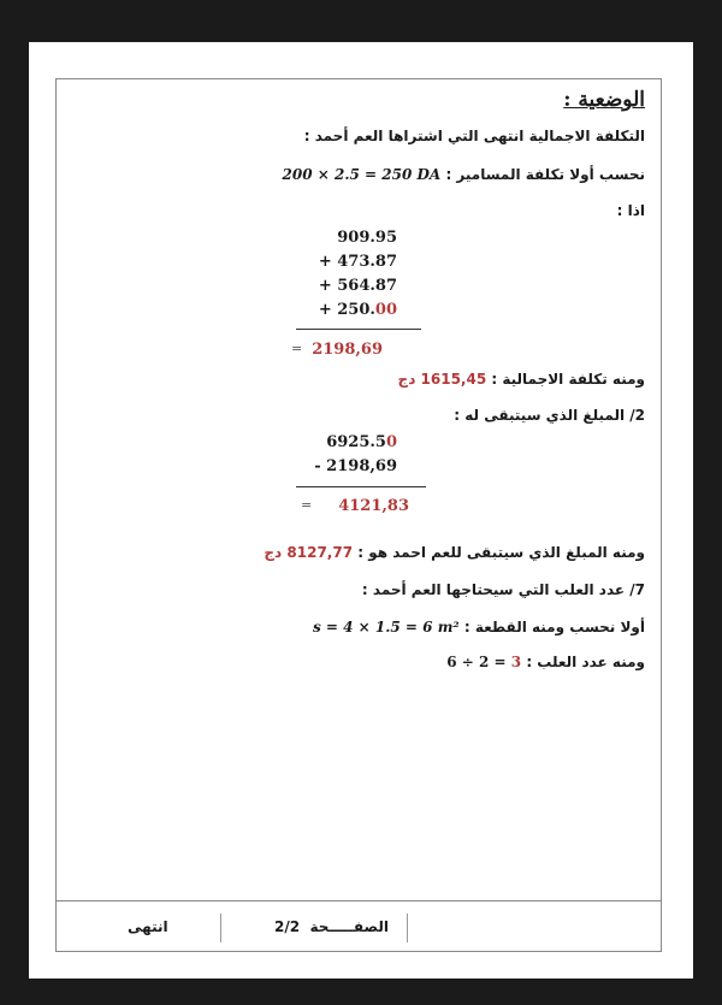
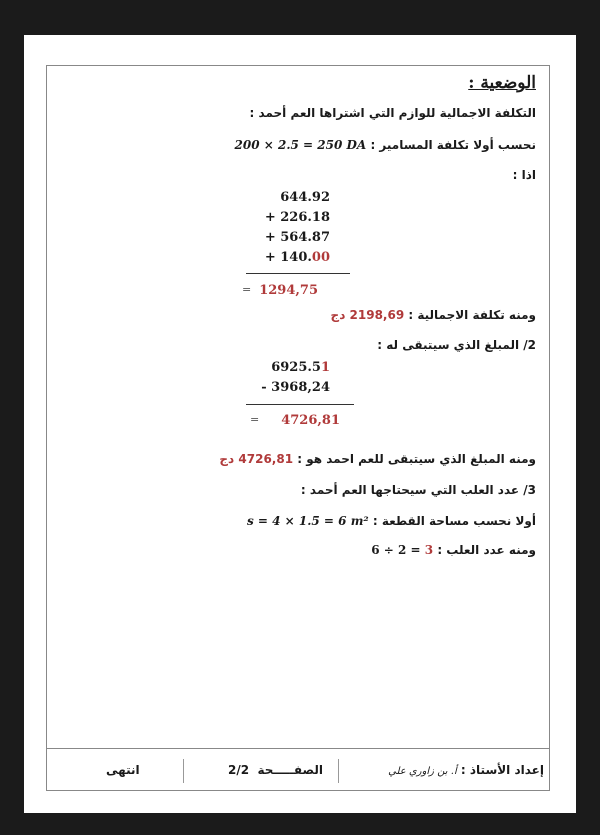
  الوضعية :
- التكلفة الاجمالية انتهى التي اشتراها العم أحمد :
+ التكلفة الاجمالية للوازم التي اشتراها العم أحمد :
  نحسب أولا تكلفة المسامير : 200 × 2.5 = 250 DA
  اذا :
- 909.95
+ 644.92
- + 473.87
+ + 226.18
  + 564.87
- + 250.00
+ + 140.00
  =
- 2198,69
+ 1294,75
- ومنه تكلفة الاجمالية : 1615,45 دج
+ ومنه تكلفة الاجمالية : 2198,69 دج
  2/ المبلغ الذي سيتبقى له :
- 6925.50
+ 6925.51
- - 2198,69
+ - 3968,24
  =
- 4121,83
+ 4726,81
- ومنه المبلغ الذي سيتبقى للعم احمد هو : 8127,77 دج
+ ومنه المبلغ الذي سيتبقى للعم احمد هو : 4726,81 دج
- 7/ عدد العلب التي سيحتاجها العم أحمد :
+ 3/ عدد العلب التي سيحتاجها العم أحمد :
- أولا نحسب ومنه القطعة : s = 4 × 1.5 = 6 m²
+ أولا نحسب مساحة القطعة : s = 4 × 1.5 = 6 m²
  ومنه عدد العلب : 6 ÷ 2 = 3
+ إعداد الأستاذ : أ. بن زاوري علي
  الصفـــــحة 2/2
  انتهى
